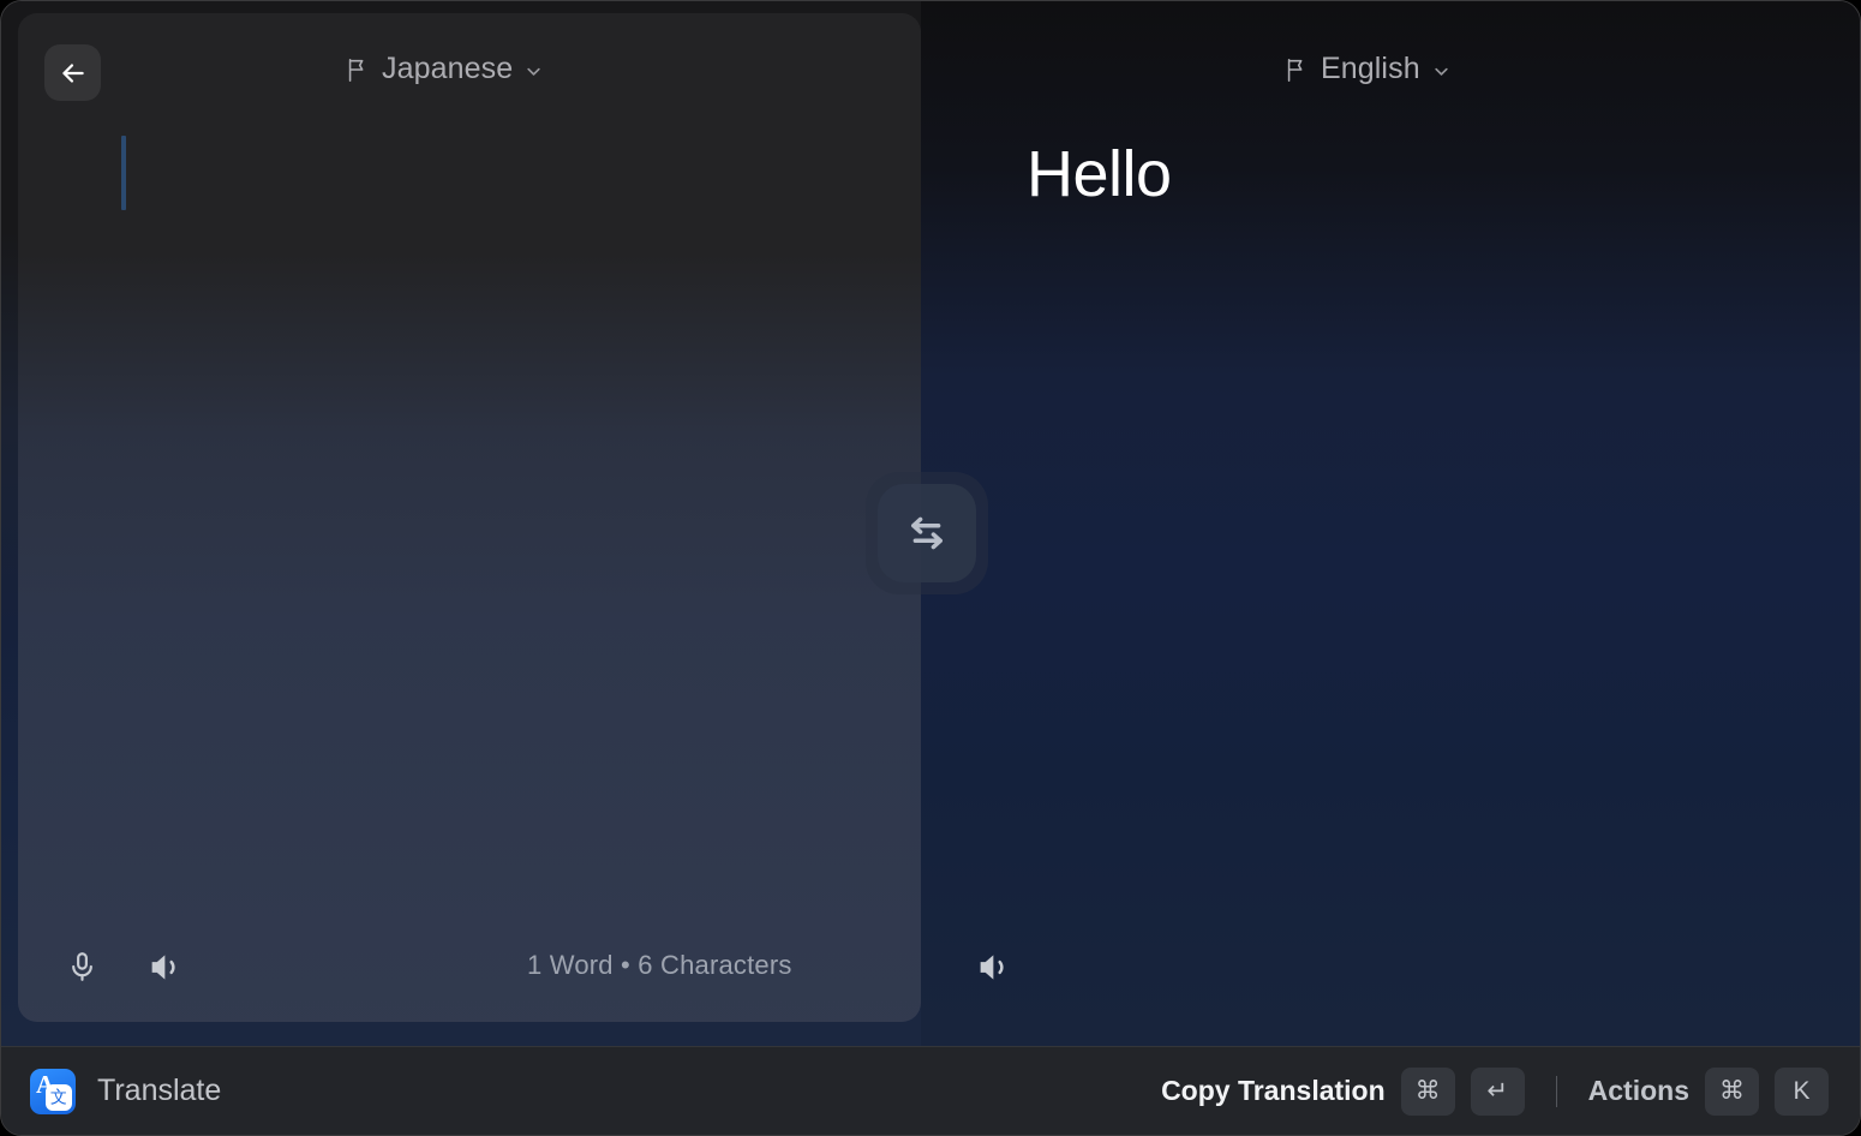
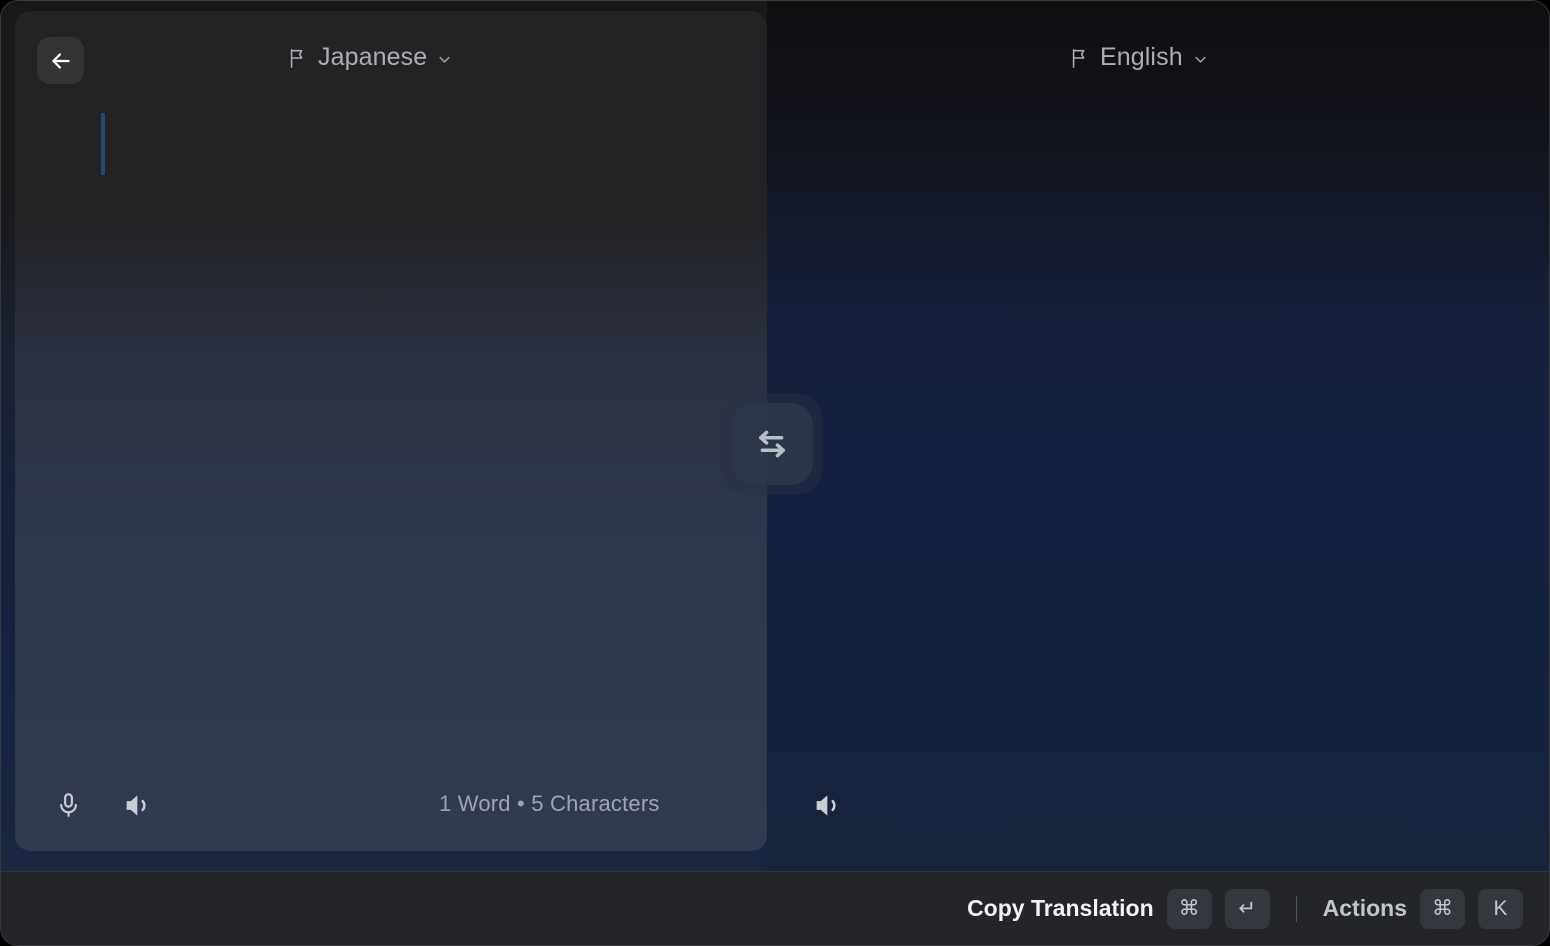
  Japanese
- 1 Word • 6 Characters
+ 1 Word • 5 Characters
  English
- Hello
- A
- 文
- Translate
  Copy Translation
  ⌘
  ↵
  Actions
  ⌘
  K
